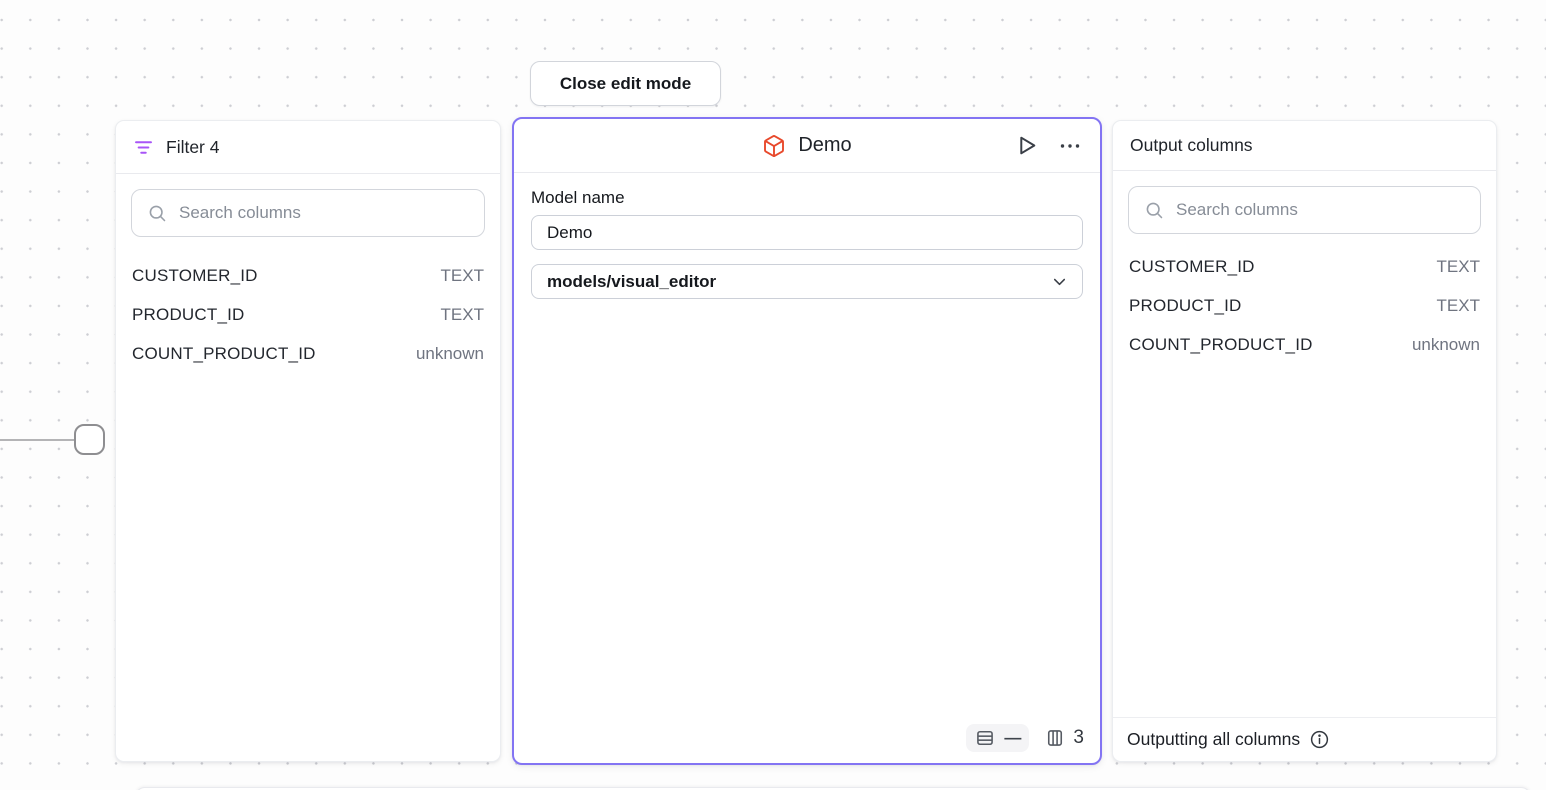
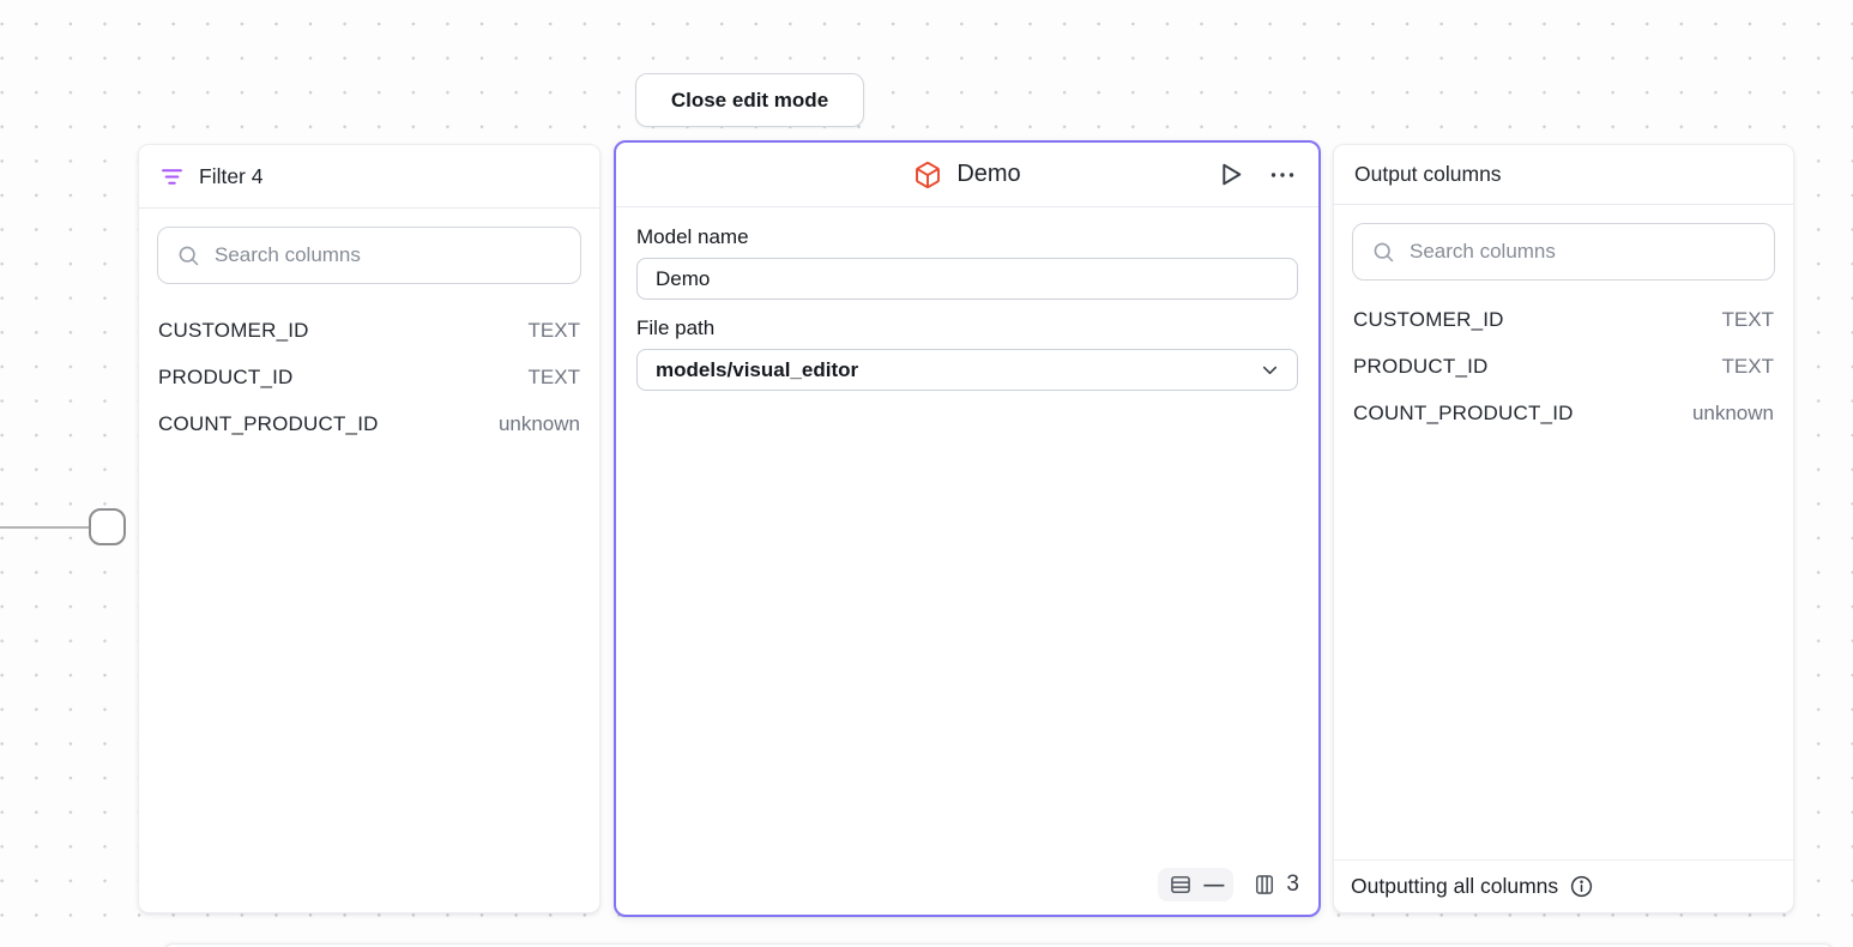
  Close edit mode
  Filter 4
  Search columns
  CUSTOMER_ID
  TEXT
  PRODUCT_ID
  TEXT
  COUNT_PRODUCT_ID
  unknown
  Demo
  Model name
  Demo
+ File path
  models/visual_editor
  —
  3
  Output columns
  Search columns
  CUSTOMER_ID
  TEXT
  PRODUCT_ID
  TEXT
  COUNT_PRODUCT_ID
  unknown
  Outputting all columns
